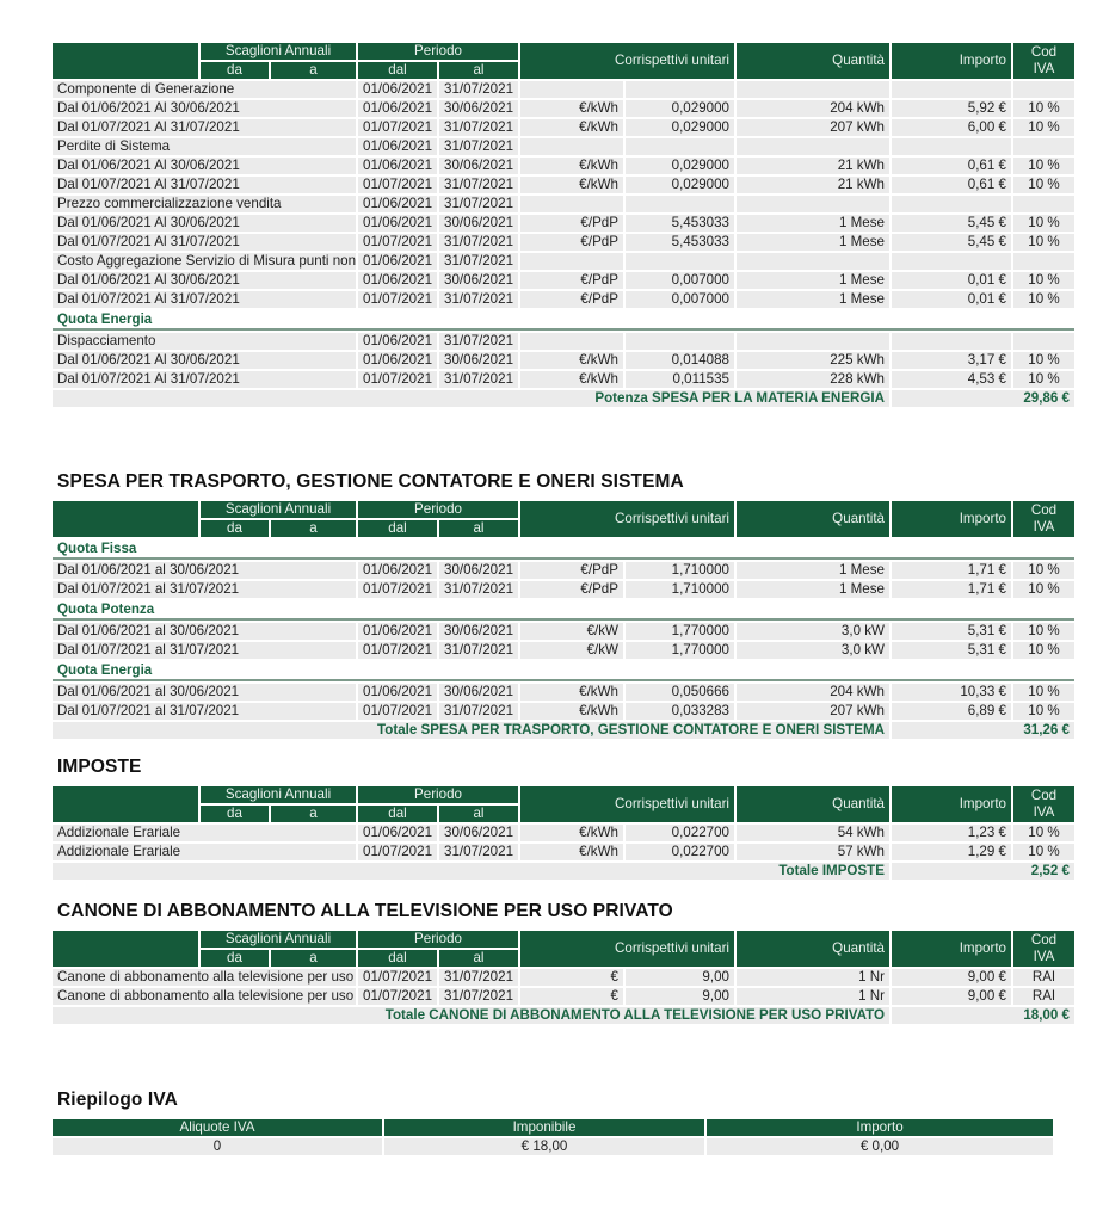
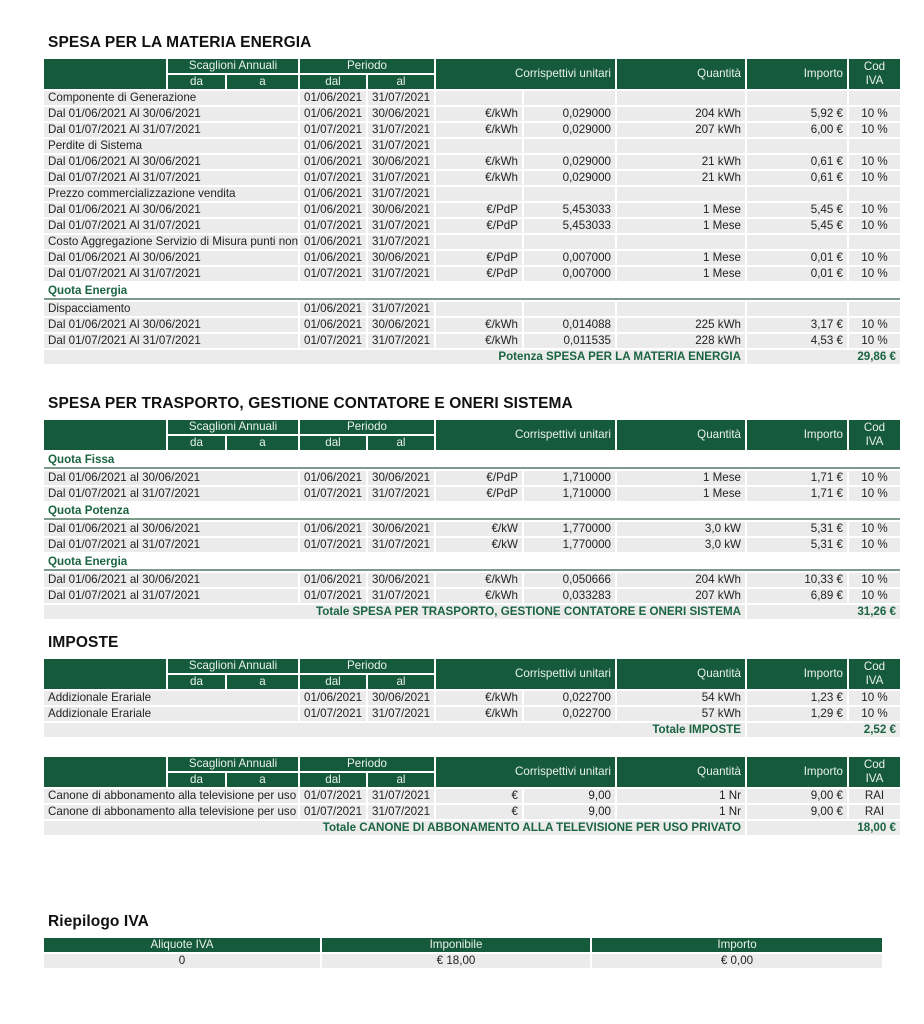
+ SPESA PER LA MATERIA ENERGIA
  	Scaglioni Annuali	Periodo	Corrispettivi unitari	Quantità	Importo	CodIVA
  da	a	dal	al
  Componente di Generazione	01/06/2021	31/07/2021
  Dal 01/06/2021 Al 30/06/2021	01/06/2021	30/06/2021	€/kWh	0,029000	204 kWh	5,92 €	10 %
  Dal 01/07/2021 Al 31/07/2021	01/07/2021	31/07/2021	€/kWh	0,029000	207 kWh	6,00 €	10 %
  Perdite di Sistema	01/06/2021	31/07/2021
  Dal 01/06/2021 Al 30/06/2021	01/06/2021	30/06/2021	€/kWh	0,029000	21 kWh	0,61 €	10 %
  Dal 01/07/2021 Al 31/07/2021	01/07/2021	31/07/2021	€/kWh	0,029000	21 kWh	0,61 €	10 %
  Prezzo commercializzazione vendita	01/06/2021	31/07/2021
  Dal 01/06/2021 Al 30/06/2021	01/06/2021	30/06/2021	€/PdP	5,453033	1 Mese	5,45 €	10 %
  Dal 01/07/2021 Al 31/07/2021	01/07/2021	31/07/2021	€/PdP	5,453033	1 Mese	5,45 €	10 %
  Costo Aggregazione Servizio di Misura punti non	01/06/2021	31/07/2021
  Dal 01/06/2021 Al 30/06/2021	01/06/2021	30/06/2021	€/PdP	0,007000	1 Mese	0,01 €	10 %
  Dal 01/07/2021 Al 31/07/2021	01/07/2021	31/07/2021	€/PdP	0,007000	1 Mese	0,01 €	10 %
  Quota Energia
  Dispacciamento	01/06/2021	31/07/2021
  Dal 01/06/2021 Al 30/06/2021	01/06/2021	30/06/2021	€/kWh	0,014088	225 kWh	3,17 €	10 %
  Dal 01/07/2021 Al 31/07/2021	01/07/2021	31/07/2021	€/kWh	0,011535	228 kWh	4,53 €	10 %
  Potenza SPESA PER LA MATERIA ENERGIA	29,86 €
  SPESA PER TRASPORTO, GESTIONE CONTATORE E ONERI SISTEMA
  	Scaglioni Annuali	Periodo	Corrispettivi unitari	Quantità	Importo	CodIVA
  da	a	dal	al
  Quota Fissa
  Dal 01/06/2021 al 30/06/2021	01/06/2021	30/06/2021	€/PdP	1,710000	1 Mese	1,71 €	10 %
  Dal 01/07/2021 al 31/07/2021	01/07/2021	31/07/2021	€/PdP	1,710000	1 Mese	1,71 €	10 %
  Quota Potenza
  Dal 01/06/2021 al 30/06/2021	01/06/2021	30/06/2021	€/kW	1,770000	3,0 kW	5,31 €	10 %
  Dal 01/07/2021 al 31/07/2021	01/07/2021	31/07/2021	€/kW	1,770000	3,0 kW	5,31 €	10 %
  Quota Energia
  Dal 01/06/2021 al 30/06/2021	01/06/2021	30/06/2021	€/kWh	0,050666	204 kWh	10,33 €	10 %
  Dal 01/07/2021 al 31/07/2021	01/07/2021	31/07/2021	€/kWh	0,033283	207 kWh	6,89 €	10 %
  Totale SPESA PER TRASPORTO, GESTIONE CONTATORE E ONERI SISTEMA	31,26 €
  IMPOSTE
  	Scaglioni Annuali	Periodo	Corrispettivi unitari	Quantità	Importo	CodIVA
  da	a	dal	al
  Addizionale Erariale	01/06/2021	30/06/2021	€/kWh	0,022700	54 kWh	1,23 €	10 %
  Addizionale Erariale	01/07/2021	31/07/2021	€/kWh	0,022700	57 kWh	1,29 €	10 %
  Totale IMPOSTE	2,52 €
- CANONE DI ABBONAMENTO ALLA TELEVISIONE PER USO PRIVATO
  	Scaglioni Annuali	Periodo	Corrispettivi unitari	Quantità	Importo	CodIVA
  da	a	dal	al
  Canone di abbonamento alla televisione per uso	01/07/2021	31/07/2021	€	9,00	1 Nr	9,00 €	RAI
  Canone di abbonamento alla televisione per uso	01/07/2021	31/07/2021	€	9,00	1 Nr	9,00 €	RAI
  Totale CANONE DI ABBONAMENTO ALLA TELEVISIONE PER USO PRIVATO	18,00 €
  Riepilogo IVA
  Aliquote IVA	Imponibile	Importo
  0	€ 18,00	€ 0,00
